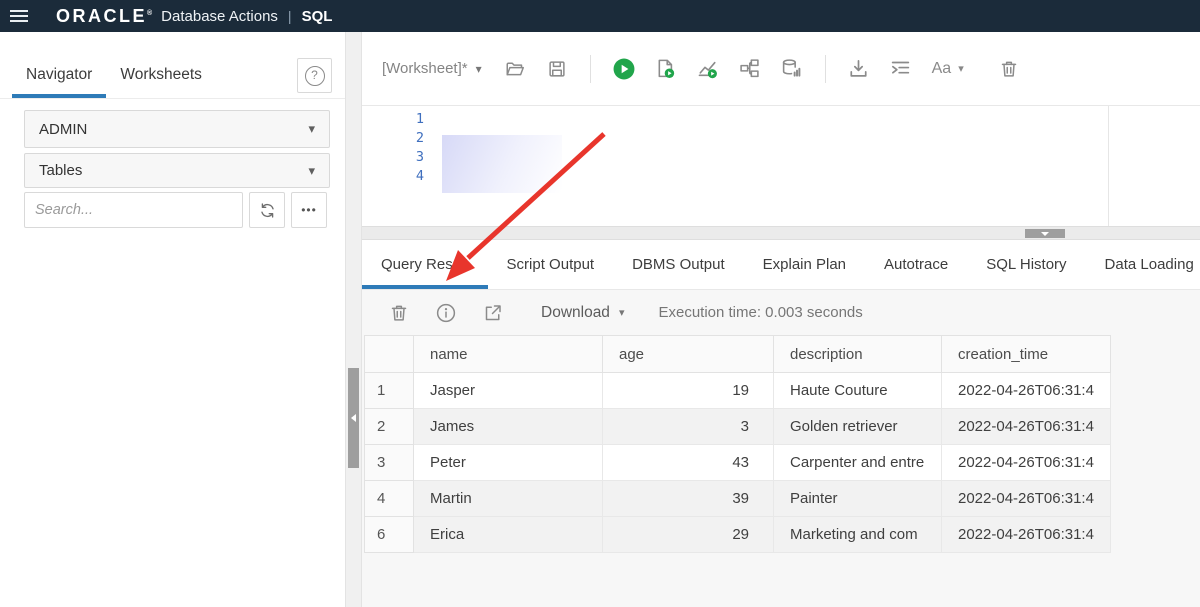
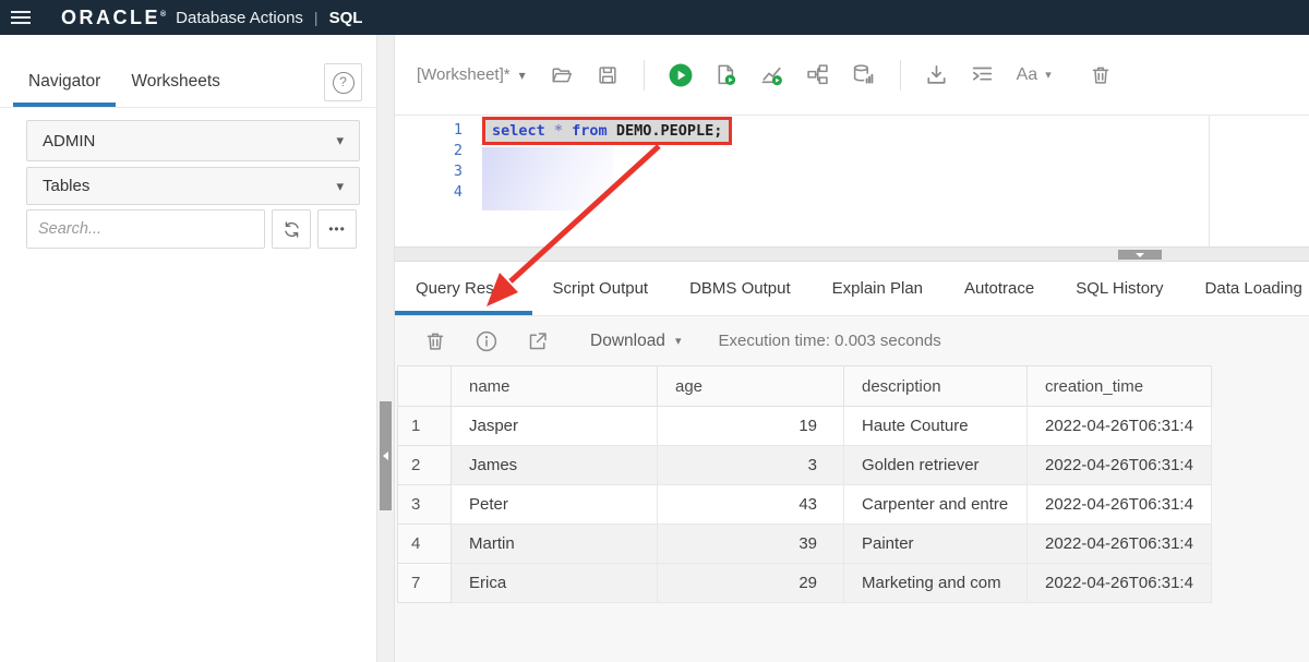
  ORACLE
  Database Actions
  |
  SQL
  Navigator
  Worksheets
  ?
  ADMIN
  ▾
  Tables
  ▾
  Search...
  •••
  [Worksheet]*
  ▾
  Aa
  ▾
  1
  2
  3
  4
+ select * from DEMO.PEOPLE;
  Query Res
  Script Output
  DBMS Output
  Explain Plan
  Autotrace
  SQL History
  Data Loading
  Download
  ▾
  Execution time: 0.003 seconds
  	name	age	description	creation_time
  1	Jasper	19	Haute Couture	2022-04-26T06:31:4
  2	James	3	Golden retriever	2022-04-26T06:31:4
  3	Peter	43	Carpenter and entre	2022-04-26T06:31:4
  4	Martin	39	Painter	2022-04-26T06:31:4
- 6	Erica	29	Marketing and com	2022-04-26T06:31:4
+ 7	Erica	29	Marketing and com	2022-04-26T06:31:4
